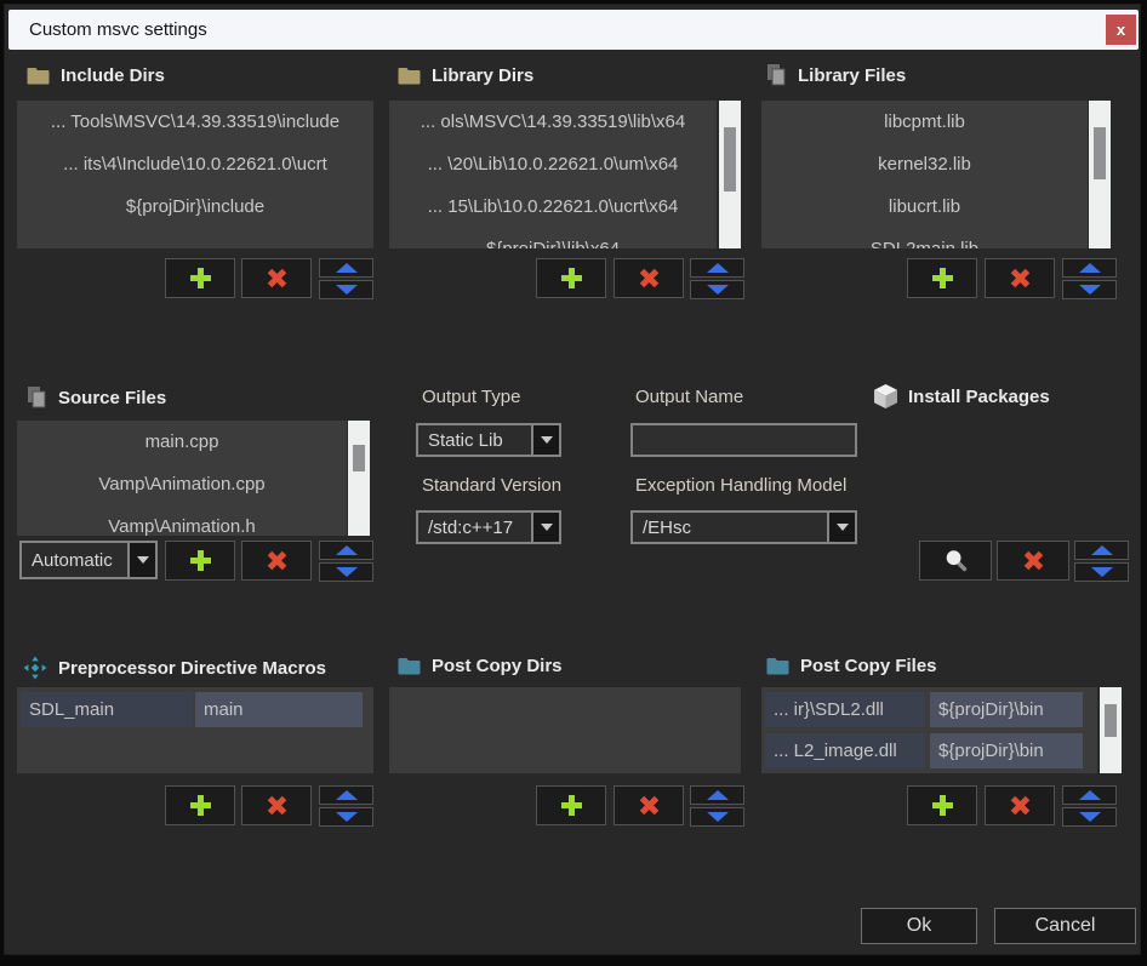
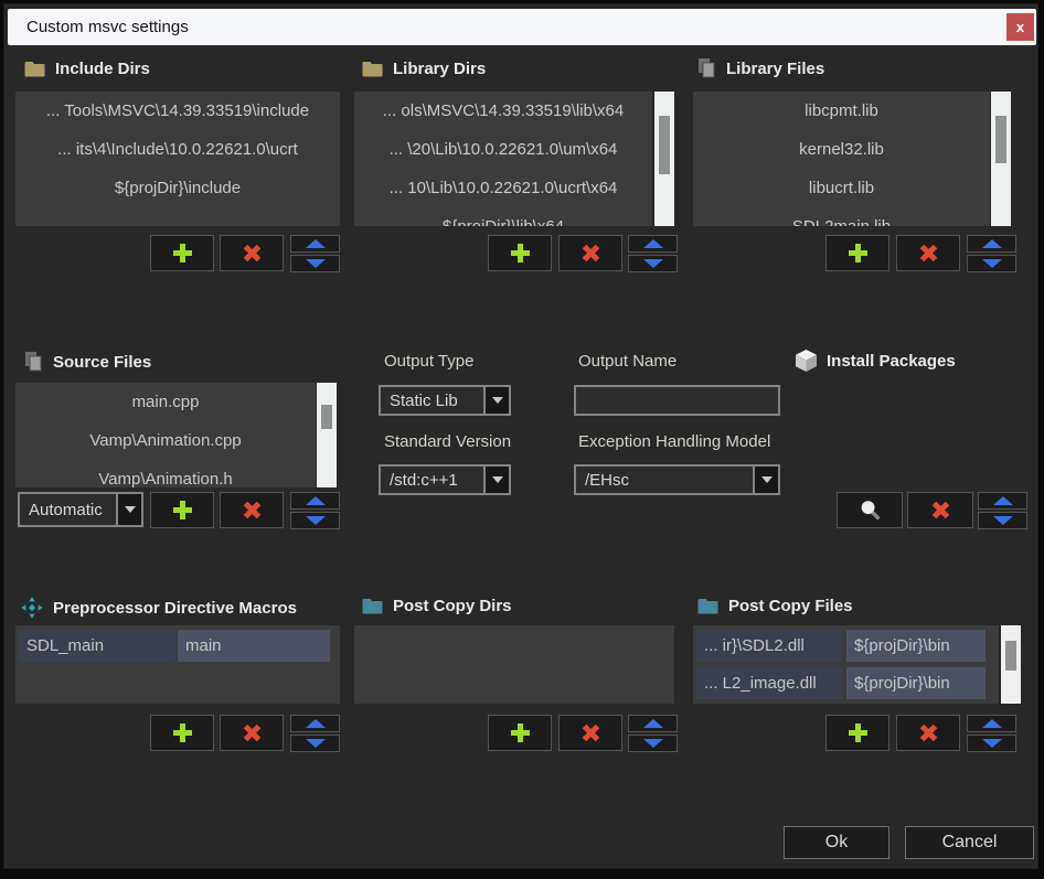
  Custom msvc settings
  x
  Include Dirs
  ... Tools\MSVC\14.39.33519\include
  ... its\4\Include\10.0.22621.0\ucrt
  ${projDir}\include
  Library Dirs
  ... ols\MSVC\14.39.33519\lib\x64
  ... \20\Lib\10.0.22621.0\um\x64
- ... 15\Lib\10.0.22621.0\ucrt\x64
+ ... 10\Lib\10.0.22621.0\ucrt\x64
  Library Files
  libcpmt.lib
  kernel32.lib
  libucrt.lib
  Source Files
  main.cpp
  Vamp\Animation.cpp
  Vamp\Animation.h
  Automatic
  Output Type
  Static Lib
  Output Name
  Standard Version
- /std:c++17
+ /std:c++1
  Exception Handling Model
  /EHsc
  Install Packages
  Preprocessor Directive Macros
  SDL_main
  main
  Post Copy Dirs
  Post Copy Files
  ... ir}\SDL2.dll
  ${projDir}\bin
  ... L2_image.dll
  ${projDir}\bin
  Ok
  Cancel
